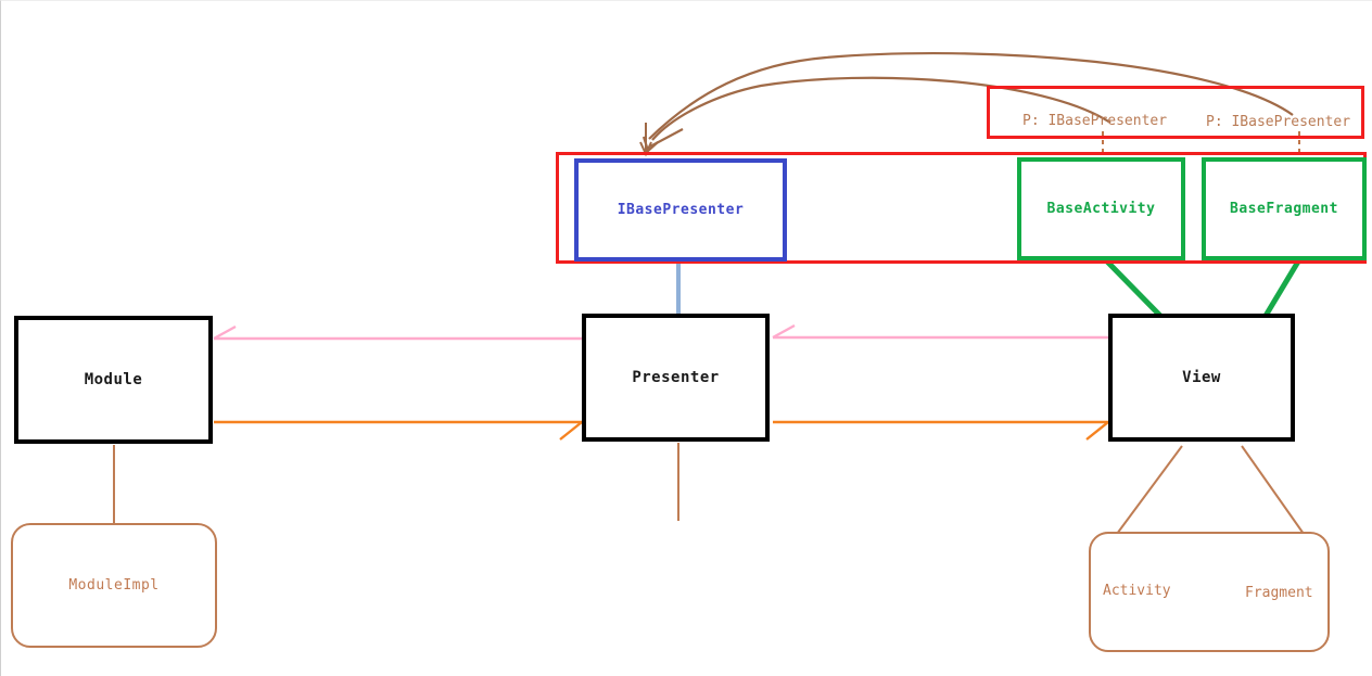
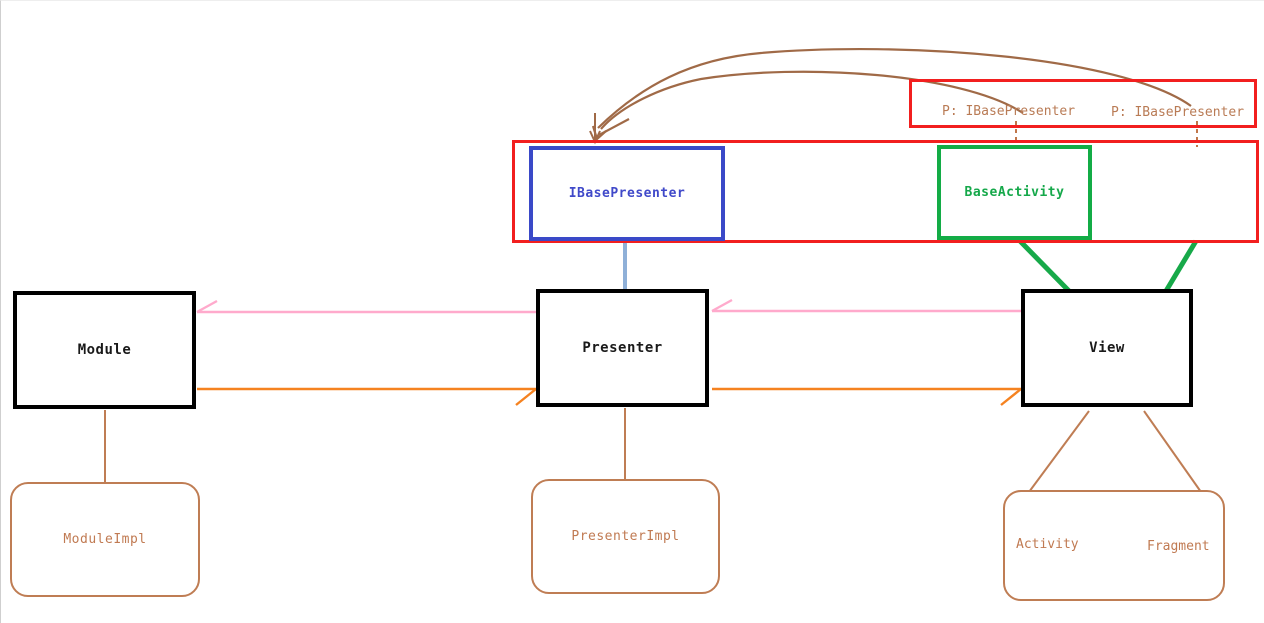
  P: IBasePresenter
  P: IBasePresenter
  IBasePresenter
  BaseActivity
- BaseFragment
  Module
  Presenter
  View
  ModuleImpl
+ PresenterImpl
  Activity
  Fragment
